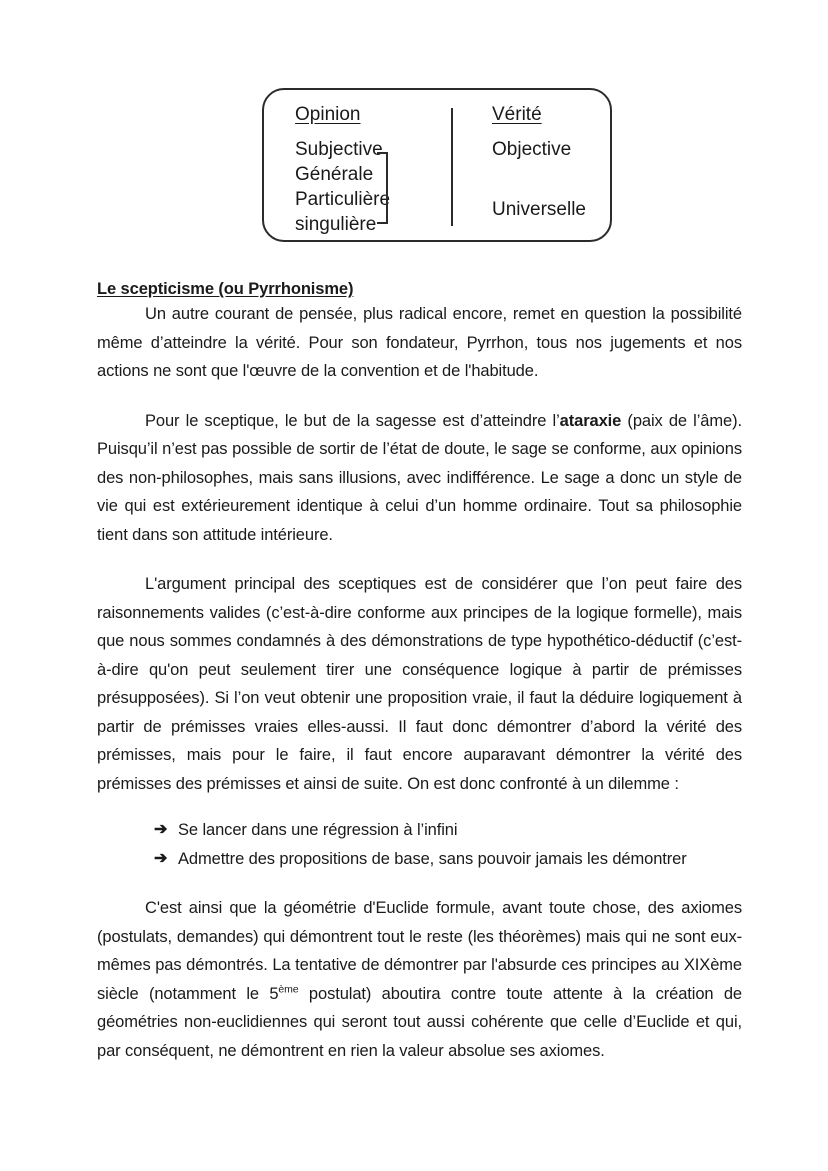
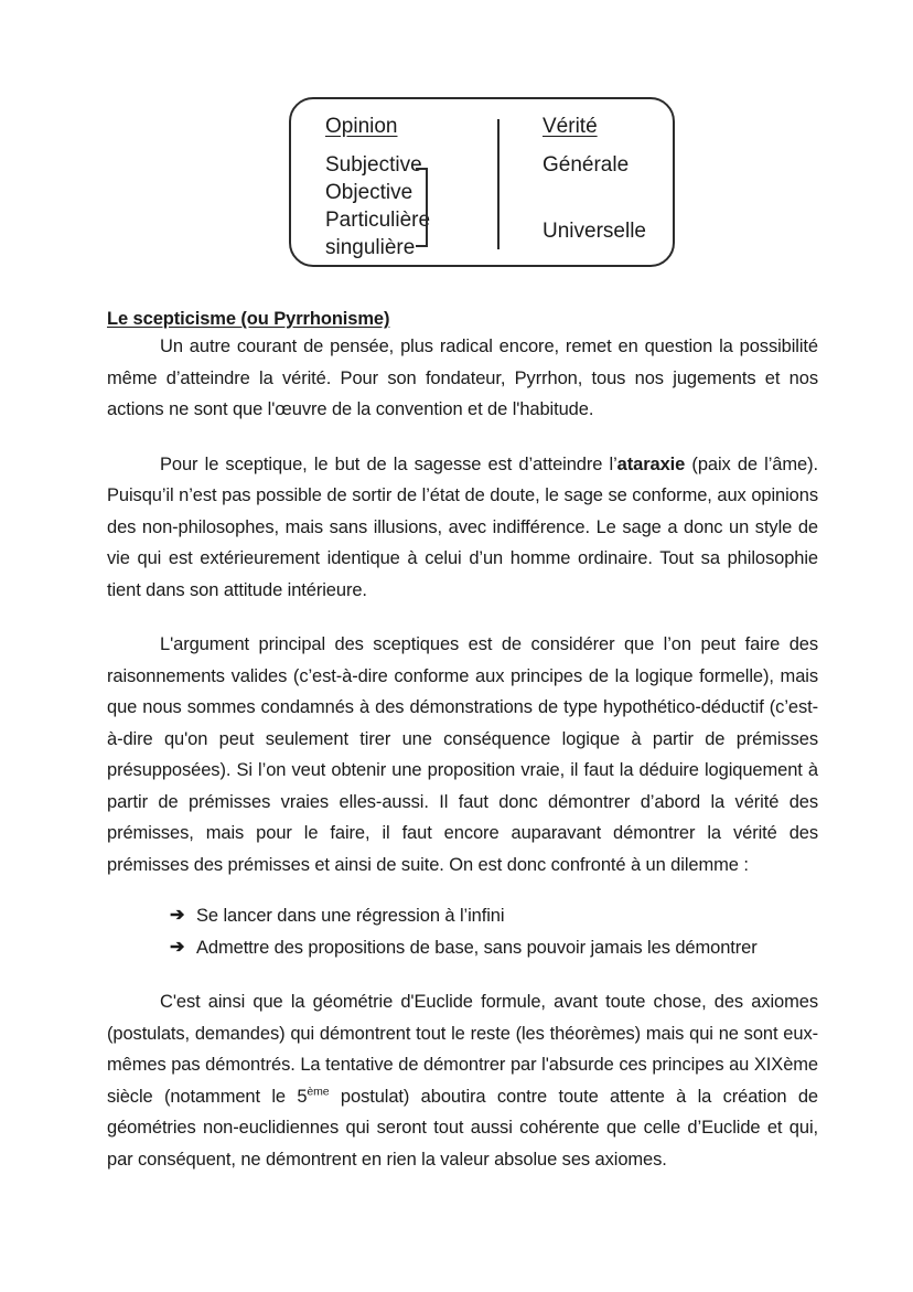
  Opinion
  Subjective
- Générale
+ Objective
  Particulière
  singulière
  Vérité
- Objective
+ Générale
  Universelle
  Le scepticisme (ou Pyrrhonisme)
  Un autre courant de pensée, plus radical encore, remet en question la possibilité même d’atteindre la vérité. Pour son fondateur, Pyrrhon, tous nos jugements et nos actions ne sont que l'œuvre de la convention et de l'habitude.
  Pour le sceptique, le but de la sagesse est d’atteindre l’ataraxie (paix de l’âme). Puisqu’il n’est pas possible de sortir de l’état de doute, le sage se conforme, aux opinions des non-philosophes, mais sans illusions, avec indifférence. Le sage a donc un style de vie qui est extérieurement identique à celui d’un homme ordinaire. Tout sa philosophie tient dans son attitude intérieure.
  L'argument principal des sceptiques est de considérer que l’on peut faire des raisonnements valides (c’est-à-dire conforme aux principes de la logique formelle), mais que nous sommes condamnés à des démonstrations de type hypothético-déductif (c’est-à-dire qu'on peut seulement tirer une conséquence logique à partir de prémisses présupposées). Si l’on veut obtenir une proposition vraie, il faut la déduire logiquement à partir de prémisses vraies elles-aussi. Il faut donc démontrer d’abord la vérité des prémisses, mais pour le faire, il faut encore auparavant démontrer la vérité des prémisses des prémisses et ainsi de suite. On est donc confronté à un dilemme :
  ➔
  Se lancer dans une régression à l’infini
  ➔
  Admettre des propositions de base, sans pouvoir jamais les démontrer
  C'est ainsi que la géométrie d'Euclide formule, avant toute chose, des axiomes (postulats, demandes) qui démontrent tout le reste (les théorèmes) mais qui ne sont eux-mêmes pas démontrés. La tentative de démontrer par l'absurde ces principes au XIXème siècle (notamment le 5ème postulat) aboutira contre toute attente à la création de géométries non-euclidiennes qui seront tout aussi cohérente que celle d’Euclide et qui, par conséquent, ne démontrent en rien la valeur absolue ses axiomes.
